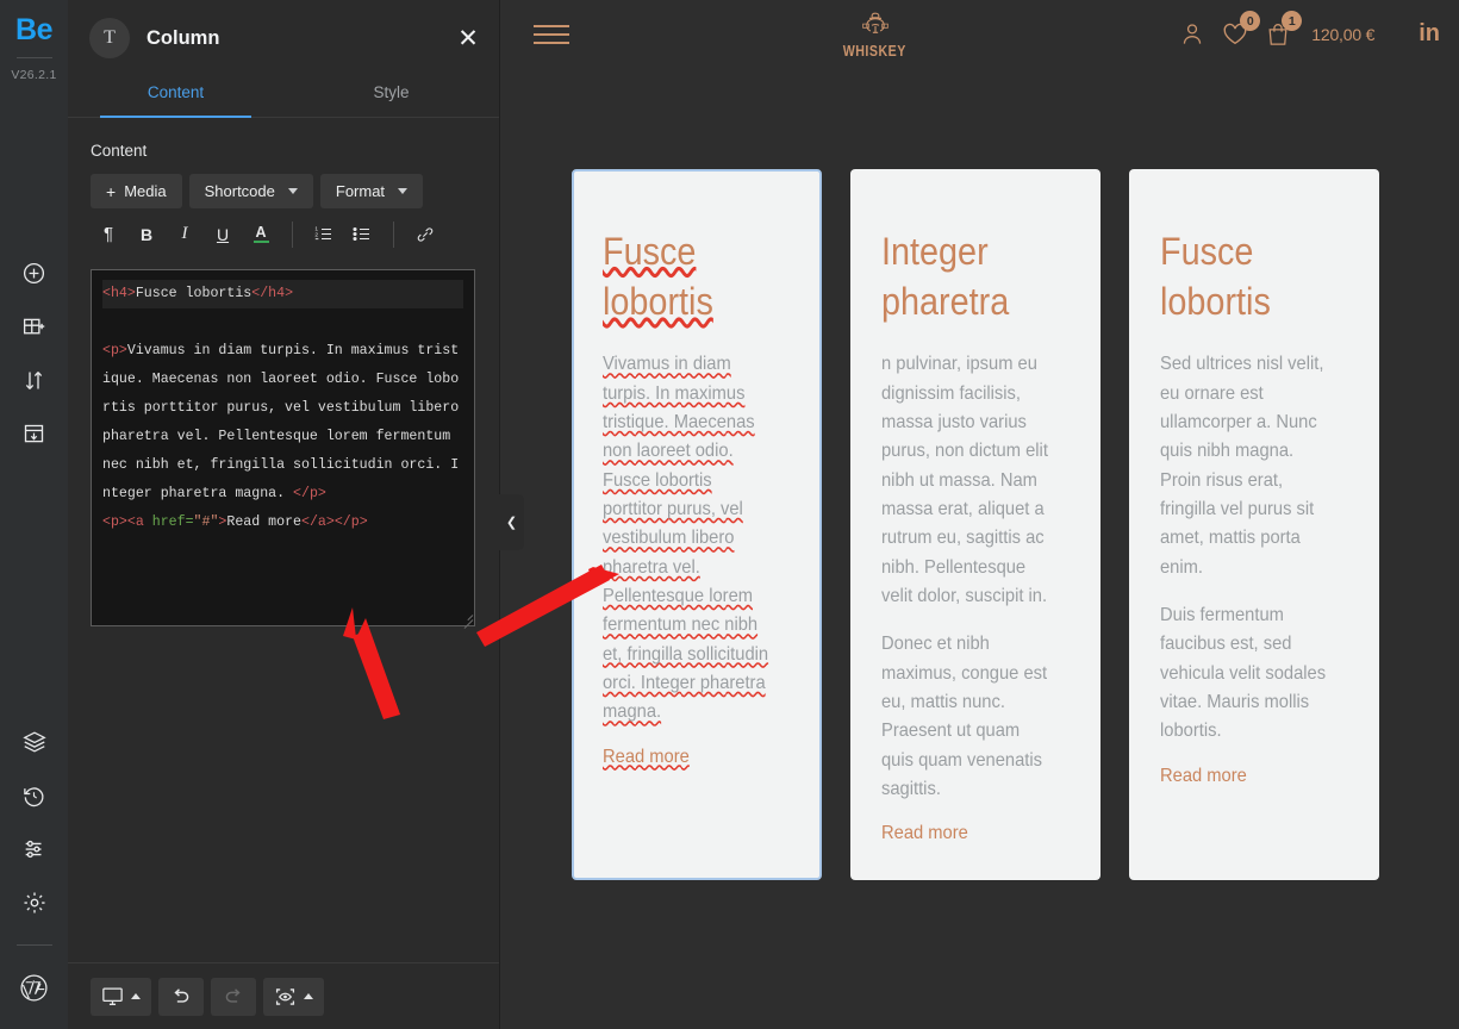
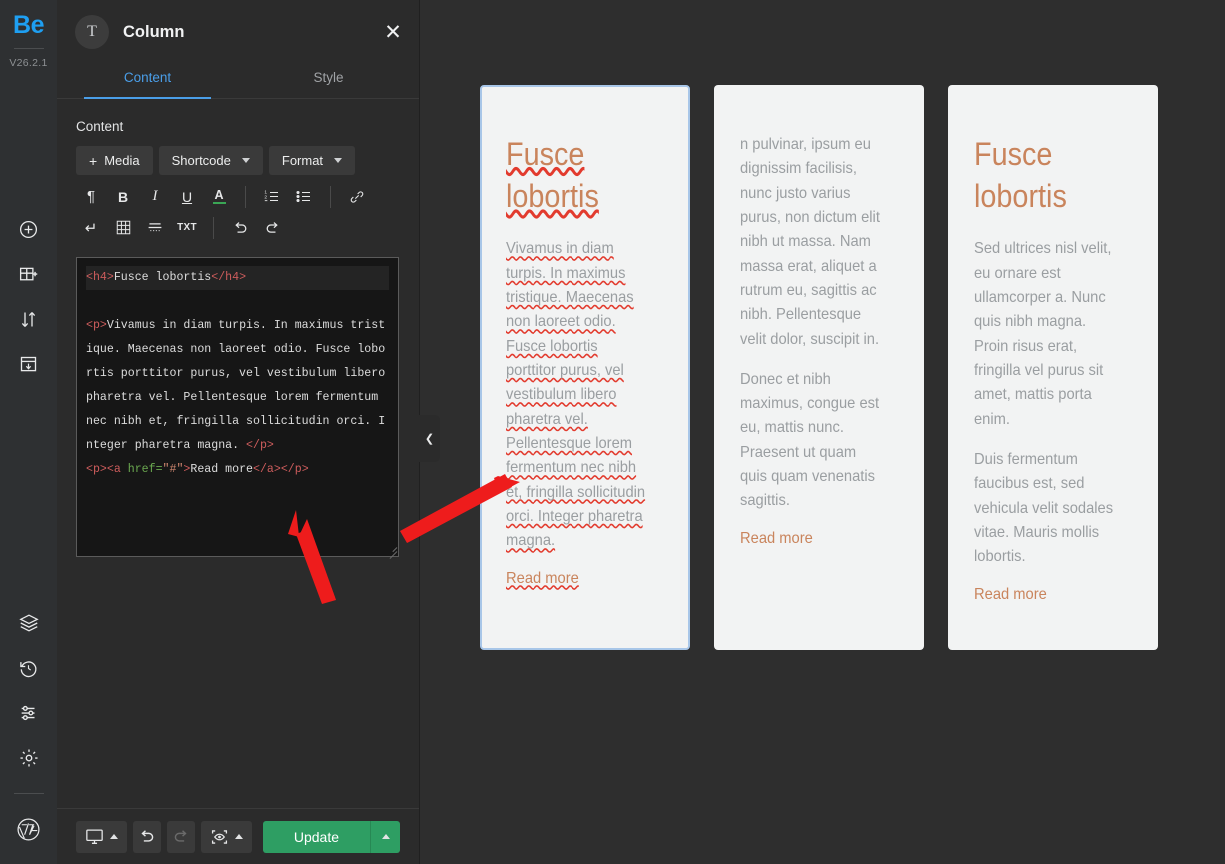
  Be
  V26.2.1
  T
  Column
  ✕
  Content
  Style
  Content
  +
  Media
  Shortcode
  Format
  ¶
  B
  I
  U
  A
+ ↵
+ TXT
  <h4>Fusce lobortis</h4>
  <p>Vivamus in diam turpis. In maximus tristique. Maecenas non laoreet odio. Fusce lobortis porttitor purus, vel vestibulum libero pharetra vel. Pellentesque lorem fermentum nec nibh et, fringilla sollicitudin orci. Integer pharetra magna. </p> <p><a href="#">Read more</a></p>
+ Update
  ❮
- WHISKEY
- 0
- 1
- 120,00 €
- in
  Fusce lobortis
  Vivamus in diam turpis. In maximus tristique. Maecenas non laoreet odio. Fusce lobortis porttitor purus, vel vestibulum libero pharetra vel. Pellentesque lorem fermentum nec nibh et, fringilla sollicitudin orci. Integer pharetra magna.
  Read more
- Integer pharetra
- n pulvinar, ipsum eu dignissim facilisis, massa justo varius purus, non dictum elit nibh ut massa. Nam massa erat, aliquet a rutrum eu, sagittis ac nibh. Pellentesque velit dolor, suscipit in.
+ n pulvinar, ipsum eu dignissim facilisis, nunc justo varius purus, non dictum elit nibh ut massa. Nam massa erat, aliquet a rutrum eu, sagittis ac nibh. Pellentesque velit dolor, suscipit in.
  Donec et nibh maximus, congue est eu, mattis nunc. Praesent ut quam quis quam venenatis sagittis.
  Read more
  Fusce lobortis
  Sed ultrices nisl velit, eu ornare est ullamcorper a. Nunc quis nibh magna. Proin risus erat, fringilla vel purus sit amet, mattis porta enim.
  Duis fermentum faucibus est, sed vehicula velit sodales vitae. Mauris mollis lobortis.
  Read more
